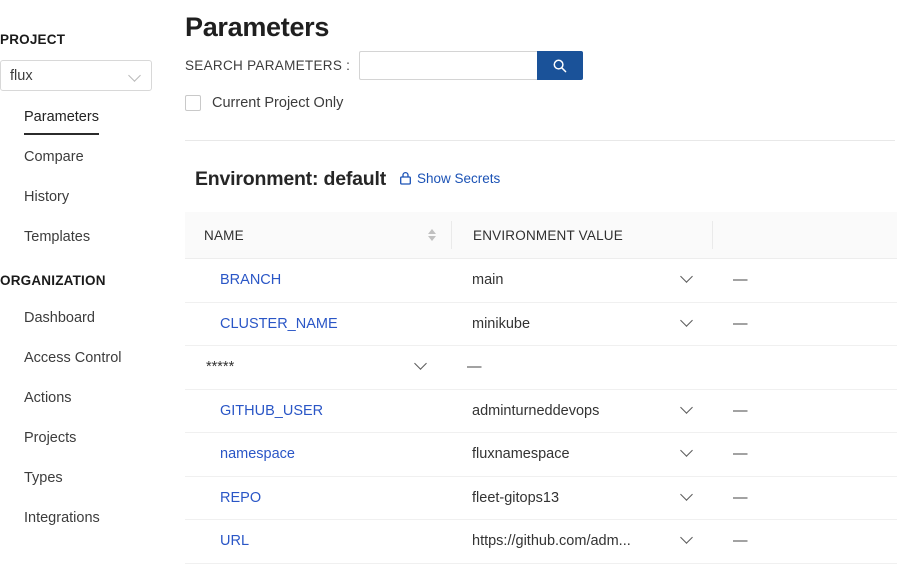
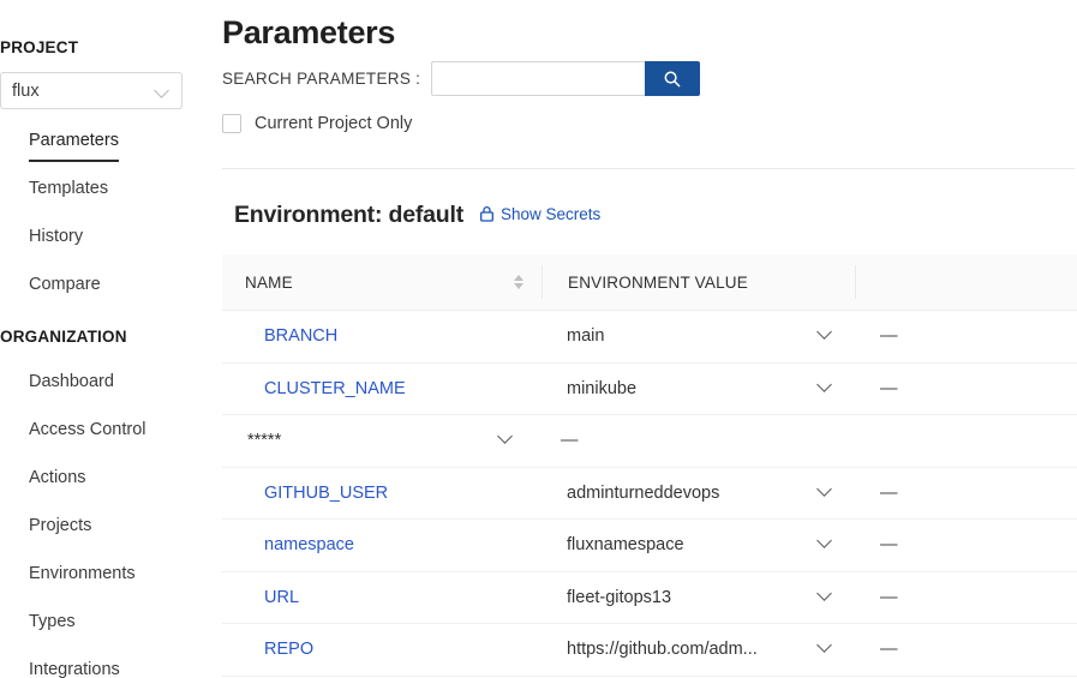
  PROJECT
  flux
  Parameters
- Compare
+ Templates
  History
- Templates
+ Compare
  ORGANIZATION
  Dashboard
  Access Control
  Actions
  Projects
+ Environments
  Types
  Integrations
  Parameters
  SEARCH PARAMETERS :
  Current Project Only
  Environment: default
  Show Secrets
  NAME
  ENVIRONMENT VALUE
  BRANCH
  main
  —
  CLUSTER_NAME
  minikube
  —
  *****
  —
  GITHUB_USER
  adminturneddevops
  —
  namespace
  fluxnamespace
  —
- REPO
+ URL
  fleet-gitops13
  —
- URL
+ REPO
  https://github.com/adm...
  —
